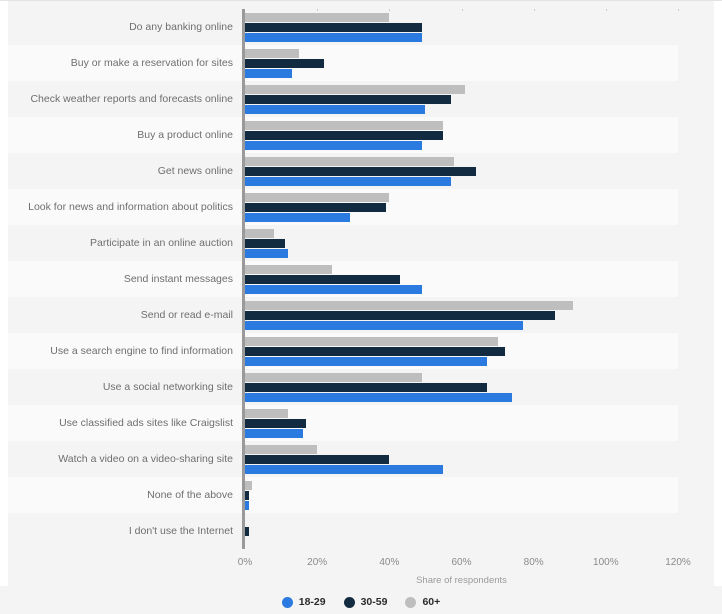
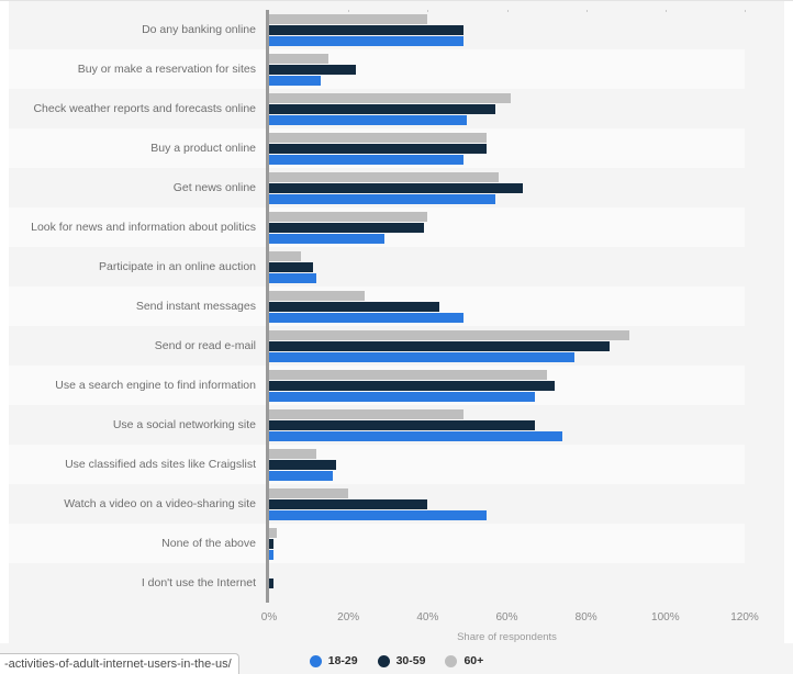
  Do any banking online
  Buy or make a reservation for sites
  Check weather reports and forecasts online
  Buy a product online
  Get news online
  Look for news and information about politics
  Participate in an online auction
  Send instant messages
  Send or read e-mail
  Use a search engine to find information
  Use a social networking site
  Use classified ads sites like Craigslist
  Watch a video on a video-sharing site
  None of the above
  I don't use the Internet
  0%
  20%
  40%
  60%
  80%
  100%
  120%
  Share of respondents
  18-29
  30-59
  60+
+ -activities-of-adult-internet-users-in-the-us/
